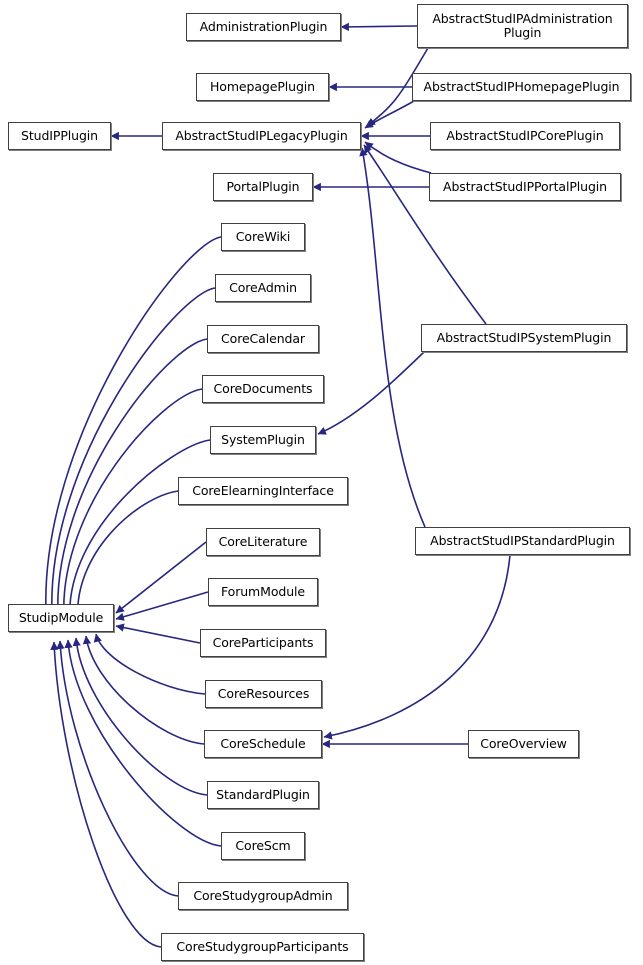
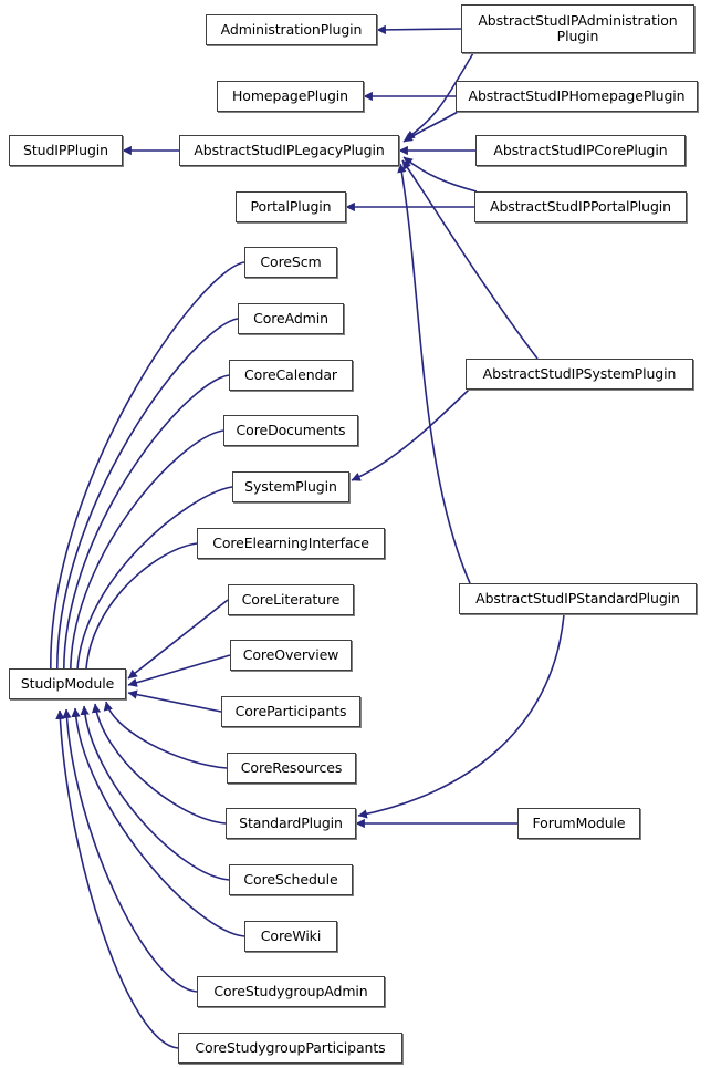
  StudIPPlugin
  AbstractStudIPLegacyPlugin
  AdministrationPlugin
  HomepagePlugin
  PortalPlugin
  AbstractStudIPAdministration
  Plugin
  AbstractStudIPHomepagePlugin
  AbstractStudIPCorePlugin
  AbstractStudIPPortalPlugin
  AbstractStudIPSystemPlugin
  AbstractStudIPStandardPlugin
  StudipModule
- CoreWiki
+ CoreScm
  CoreAdmin
  CoreCalendar
  CoreDocuments
  SystemPlugin
  CoreElearningInterface
  CoreLiterature
- ForumModule
+ CoreOverview
  CoreParticipants
  CoreResources
- CoreSchedule
+ StandardPlugin
- CoreOverview
+ ForumModule
- StandardPlugin
+ CoreSchedule
- CoreScm
+ CoreWiki
  CoreStudygroupAdmin
  CoreStudygroupParticipants
